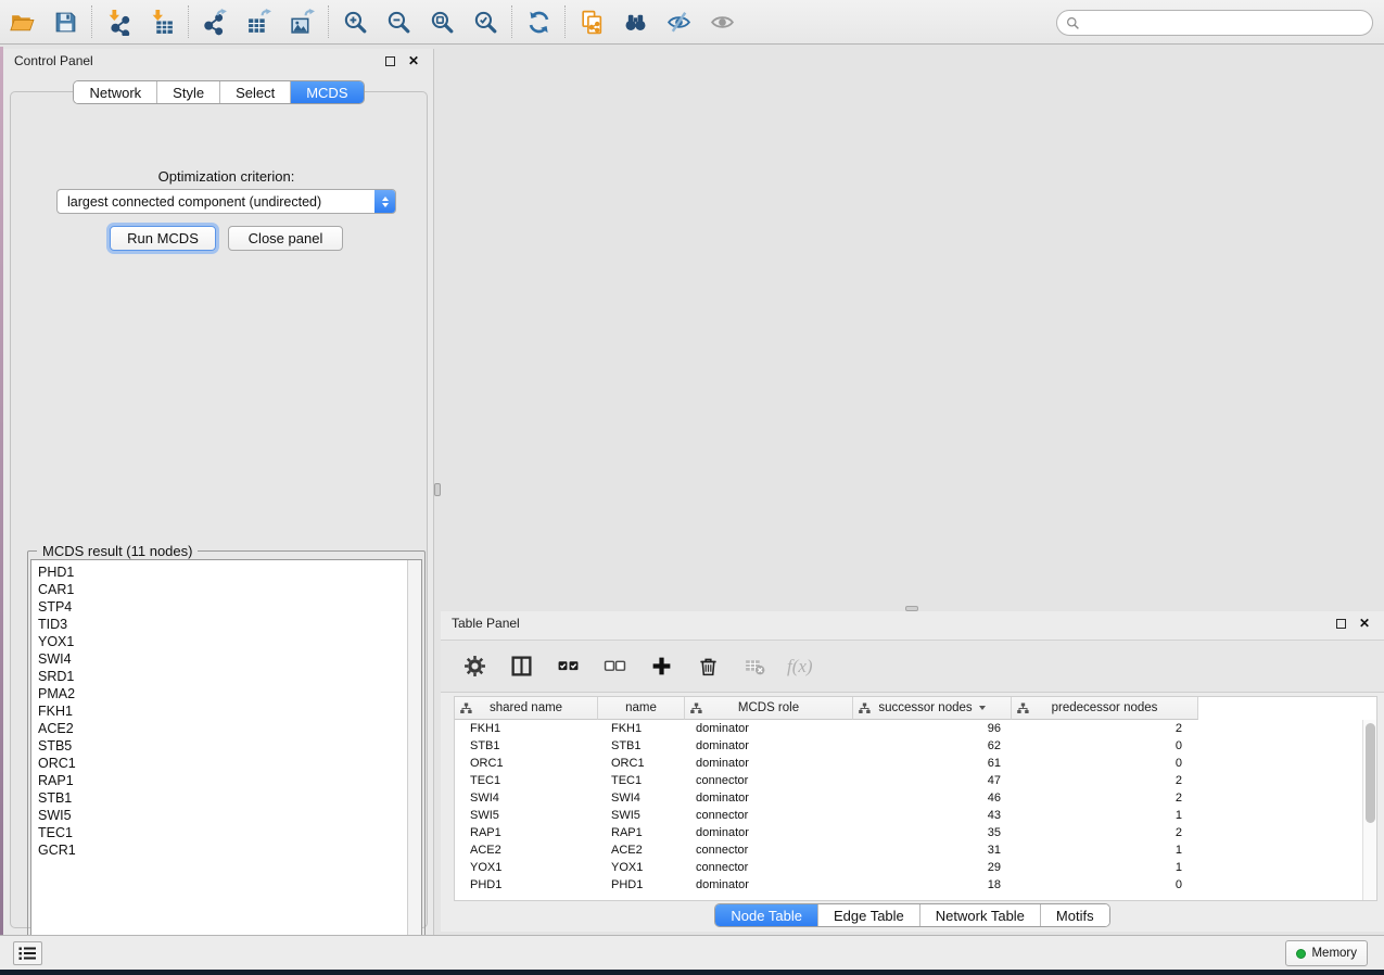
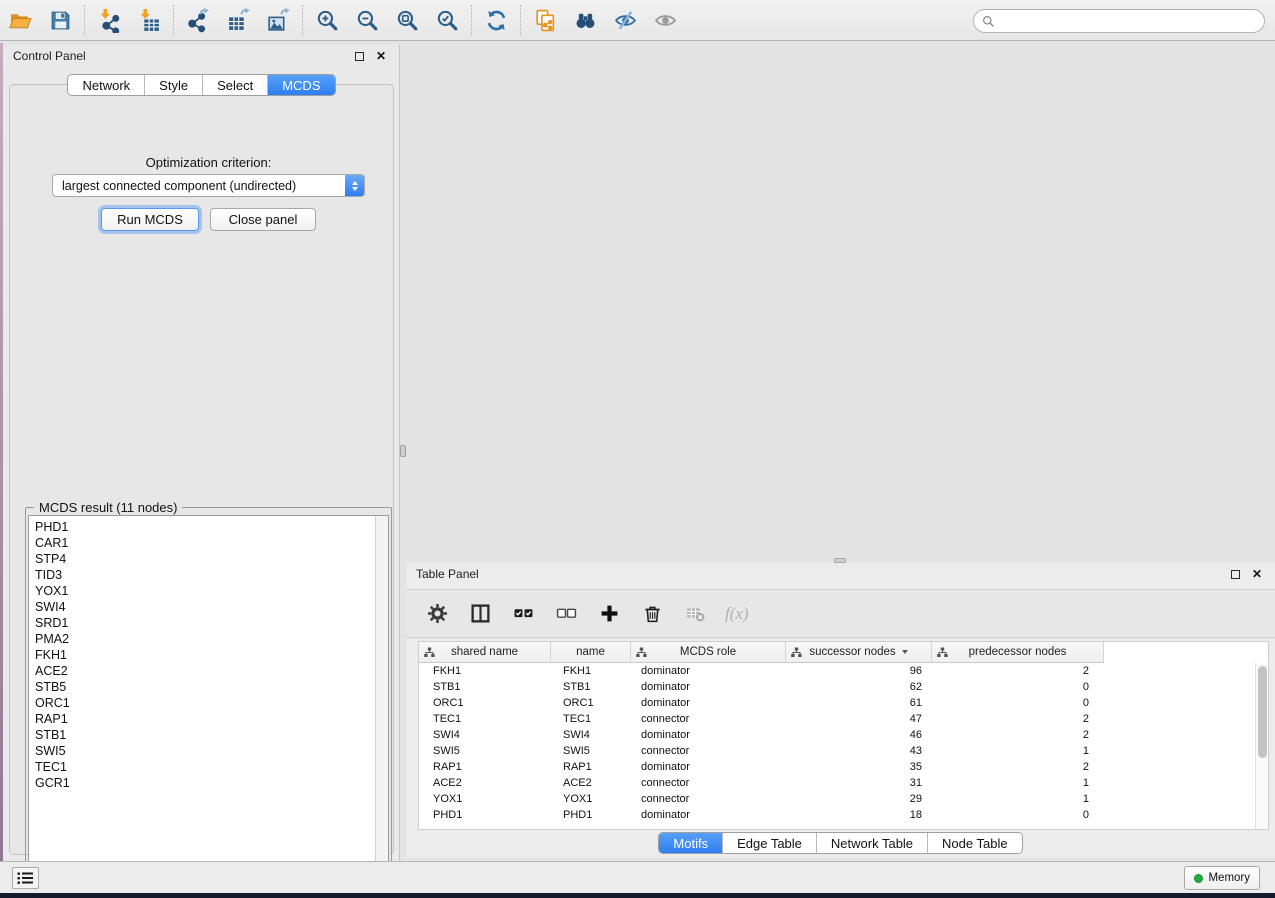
  Control Panel
  ✕
  Optimization criterion:
  largest connected component (undirected)
  Run MCDS
  Close panel
  MCDS result (11 nodes)
  PHD1
  CAR1
  STP4
  TID3
  YOX1
  SWI4
  SRD1
  PMA2
  FKH1
  ACE2
  STB5
  ORC1
  RAP1
  STB1
  SWI5
  TEC1
  GCR1
  Network
  Style
  Select
  MCDS
  Table Panel
  ✕
  f(x)
  shared name
  name
  MCDS role
  successor nodes
  predecessor nodes
  FKH1
  FKH1
  dominator
  96
  2
  STB1
  STB1
  dominator
  62
  0
  ORC1
  ORC1
  dominator
  61
  0
  TEC1
  TEC1
  connector
  47
  2
  SWI4
  SWI4
  dominator
  46
  2
  SWI5
  SWI5
  connector
  43
  1
  RAP1
  RAP1
  dominator
  35
  2
  ACE2
  ACE2
  connector
  31
  1
  YOX1
  YOX1
  connector
  29
  1
  PHD1
  PHD1
  dominator
  18
  0
- Node Table
+ Motifs
  Edge Table
  Network Table
- Motifs
+ Node Table
  Memory
